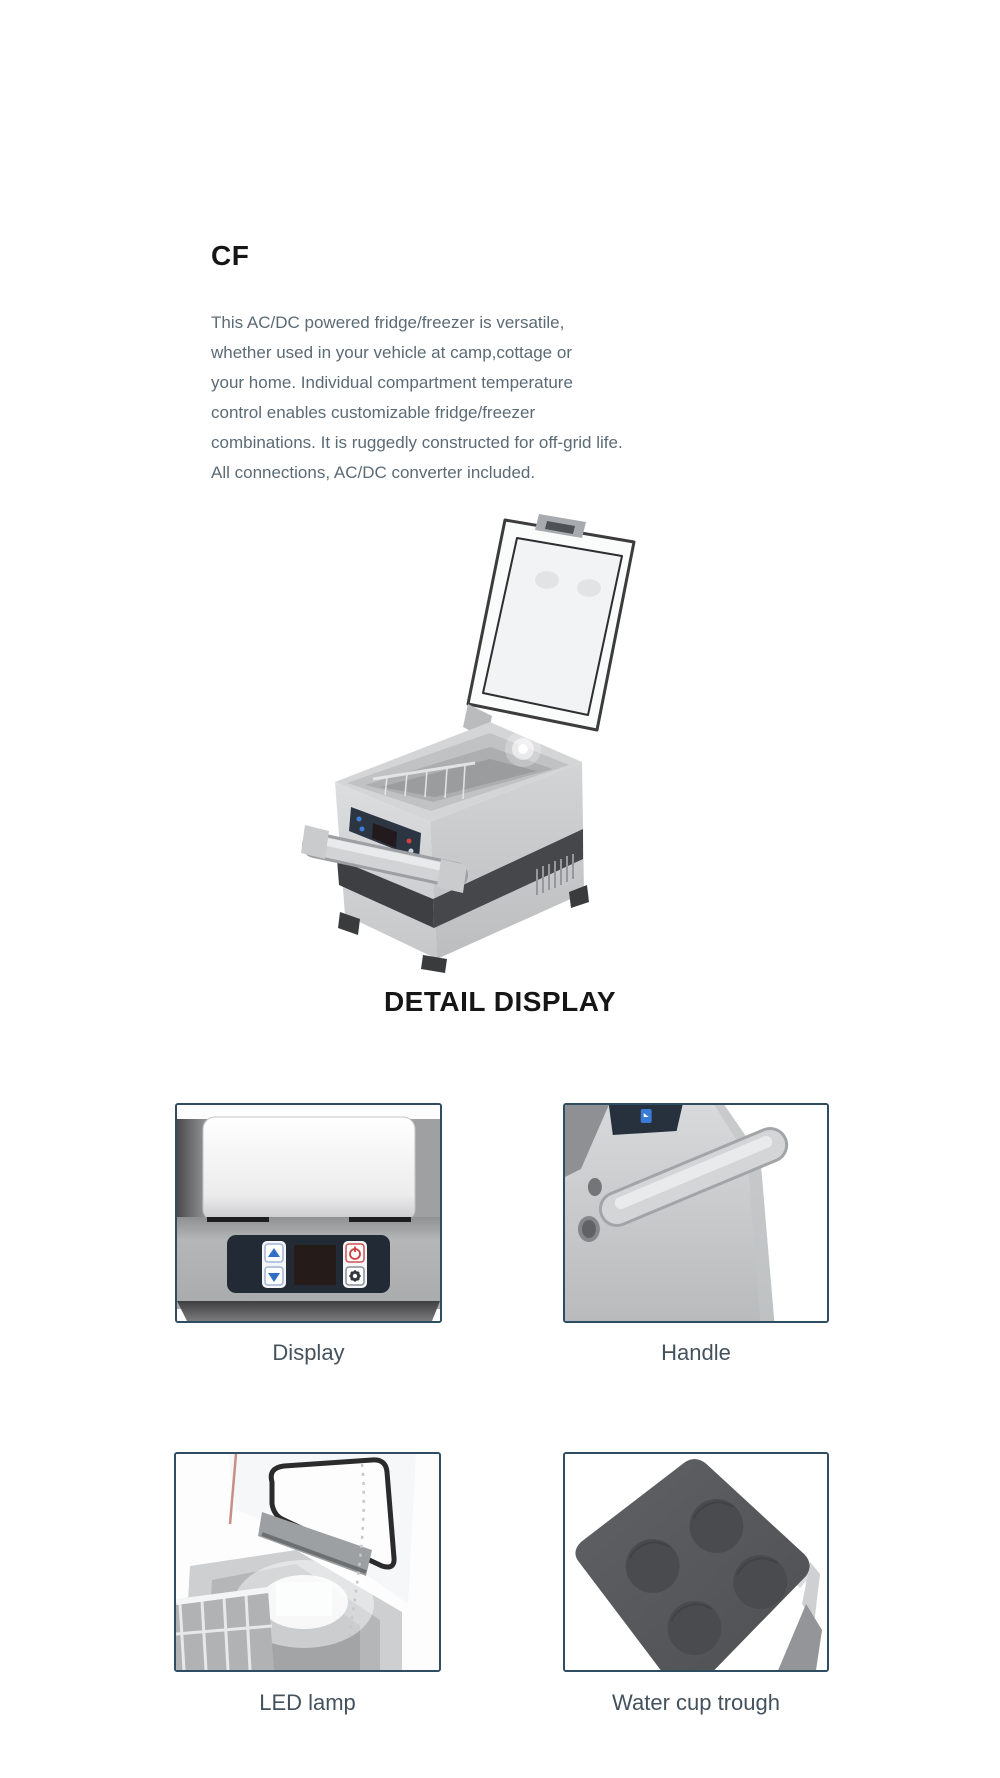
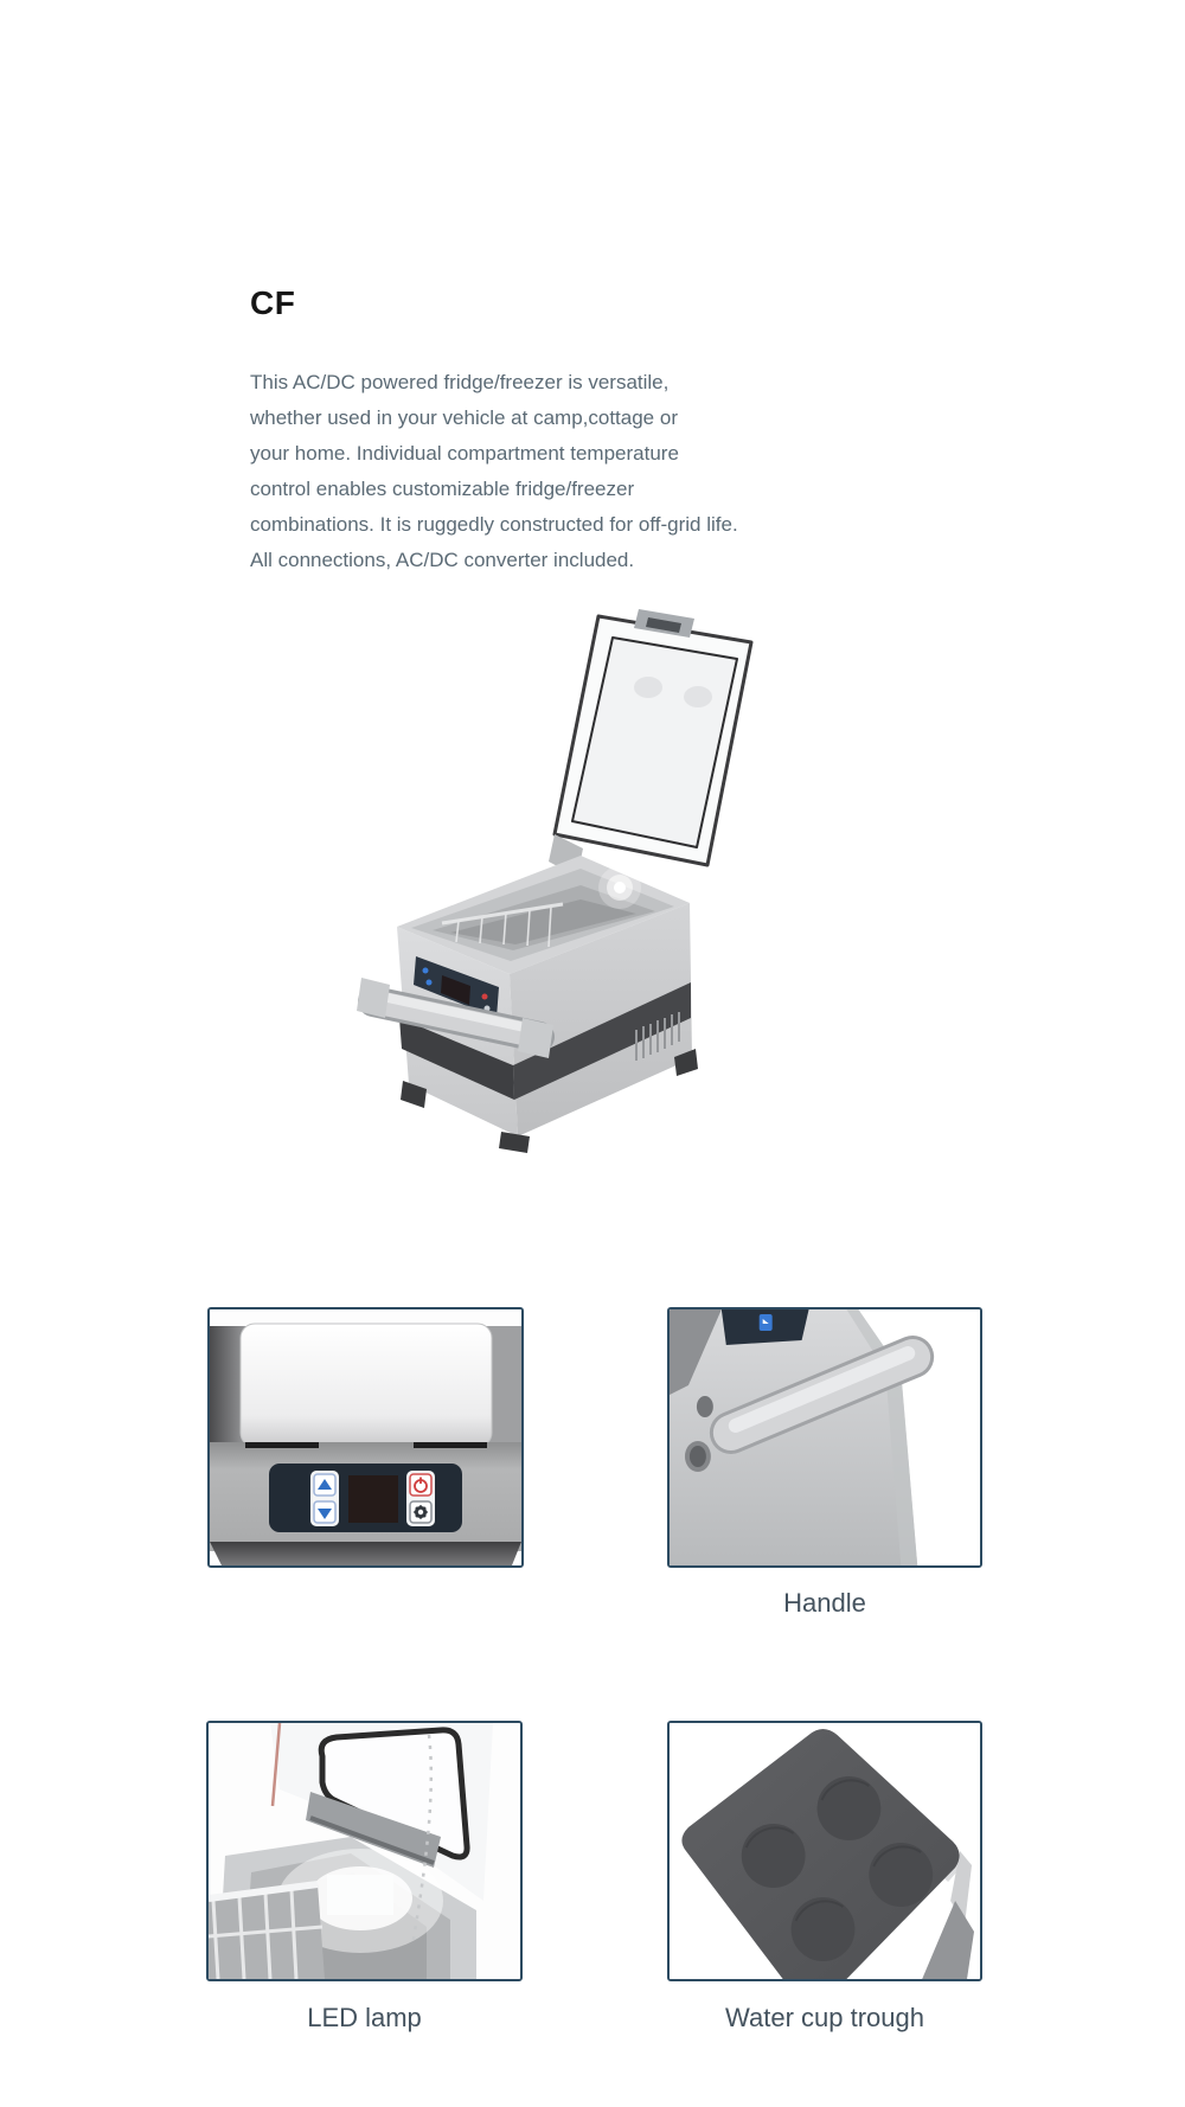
  CF
  This AC/DC powered fridge/freezer is versatile,
  whether used in your vehicle at camp,cottage or
  your home. Individual compartment temperature
  control enables customizable fridge/freezer
  combinations. It is ruggedly constructed for off-grid life.
  All connections, AC/DC converter included.
- DETAIL DISPLAY
- Display
  Handle
  LED lamp
  Water cup trough
